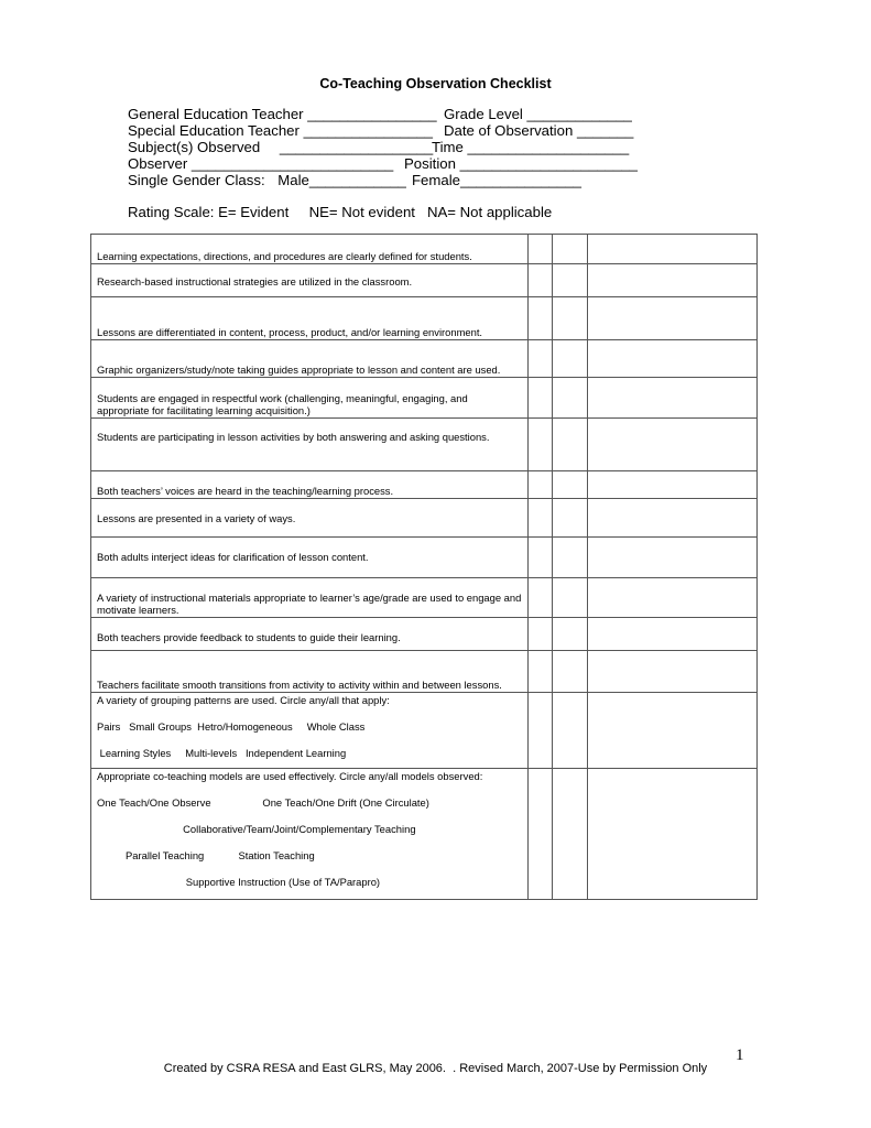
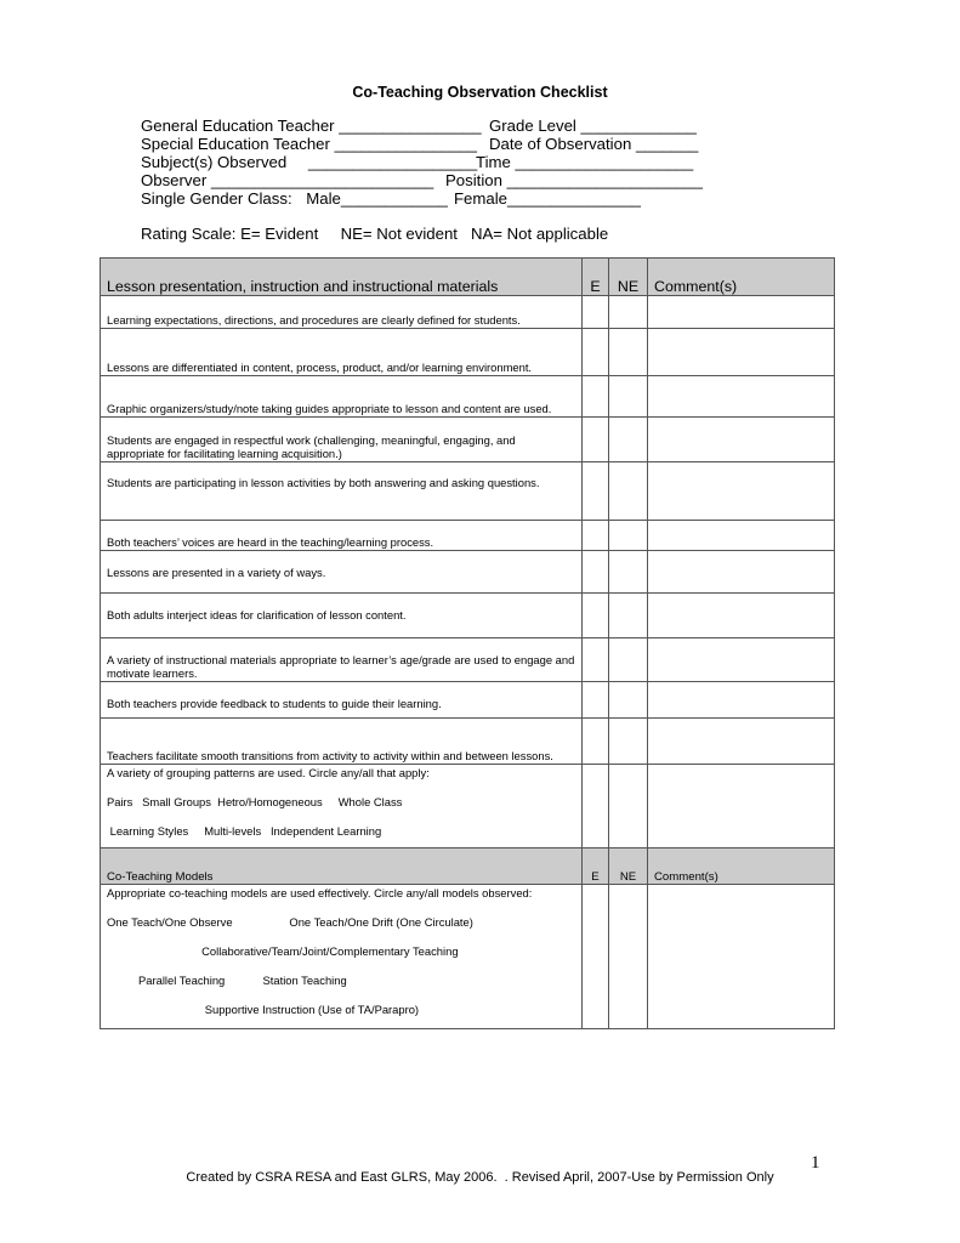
  Co-Teaching Observation Checklist
  General Education Teacher ________________
  Grade Level _____________
  Special Education Teacher ________________
  Date of Observation _______
  Subject(s) Observed ___________________
  Time ____________________
  Observer _________________________
  Position ______________________
  Single Gender Class: Male____________
  Female_______________
  Rating Scale: E= Evident NE= Not evident NA= Not applicable
+ Lesson presentation, instruction and instructional materials	E	NE	Comment(s)
  Learning expectations, directions, and procedures are clearly defined for students.
- Research-based instructional strategies are utilized in the classroom.
  Lessons are differentiated in content, process, product, and/or learning environment.
  Graphic organizers/study/note taking guides appropriate to lesson and content are used.
  Students are engaged in respectful work (challenging, meaningful, engaging, and appropriate for facilitating learning acquisition.)
  Students are participating in lesson activities by both answering and asking questions.
  Both teachers’ voices are heard in the teaching/learning process.
  Lessons are presented in a variety of ways.
  Both adults interject ideas for clarification of lesson content.
  A variety of instructional materials appropriate to learner’s age/grade are used to engage and motivate learners.
  Both teachers provide feedback to students to guide their learning.
  Teachers facilitate smooth transitions from activity to activity within and between lessons.
  A variety of grouping patterns are used. Circle any/all that apply: Pairs Small Groups Hetro/Homogeneous Whole Class Learning Styles Multi-levels Independent Learning
+ Co-Teaching Models	E	NE	Comment(s)
  Appropriate co-teaching models are used effectively. Circle any/all models observed: One Teach/One Observe One Teach/One Drift (One Circulate) Collaborative/Team/Joint/Complementary Teaching Parallel Teaching Station Teaching Supportive Instruction (Use of TA/Parapro)
  1
- Created by CSRA RESA and East GLRS, May 2006. . Revised March, 2007-Use by Permission Only
+ Created by CSRA RESA and East GLRS, May 2006. . Revised April, 2007-Use by Permission Only
